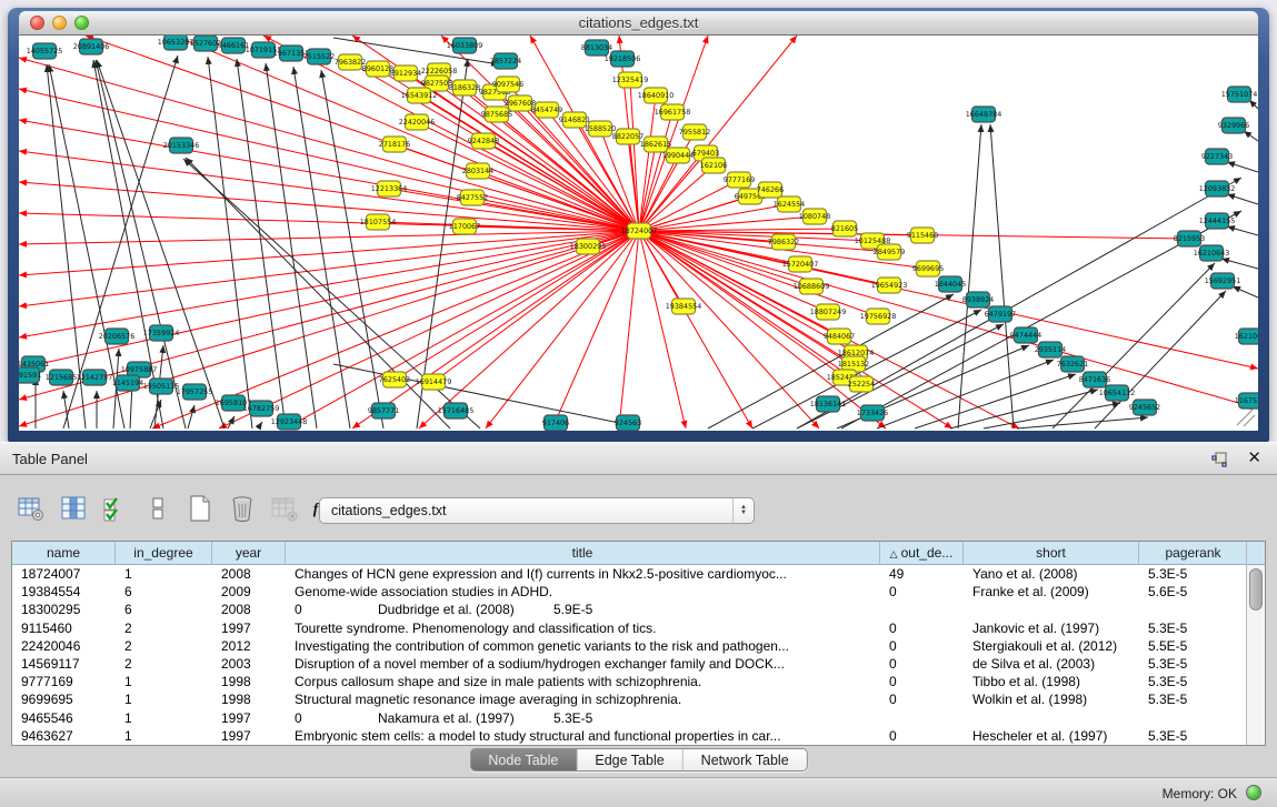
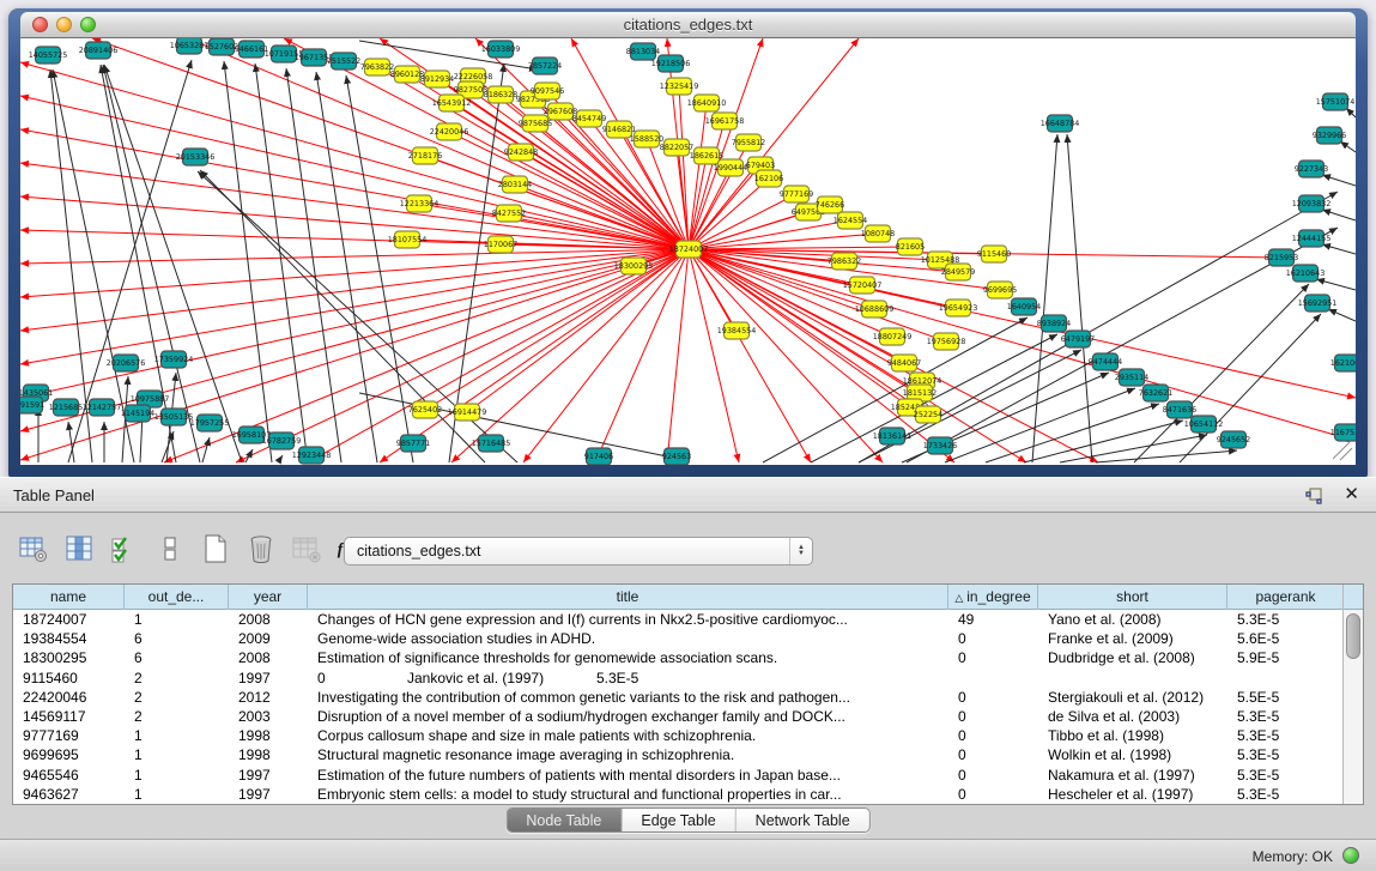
  citations_edges.txt
  14055725
  20891406
  10653287
  1527602
  9466161
  1071915
  1967135
  7515522
  16033809
  7857224
  8813034
  19218506
  20153346
  16648784
  15751074
  9329966
  9227343
  12093832
  12444155
  8215953
  16210643
  15692951
  16210
  11675
- 1844045
+ 1640954
  8938924
  6479197
  9474444
  2935114
  7632621
  8471636
  10654112
  9245652
  20206576
  17359924
  1435061
  91591
  1215685
  12142757
  10975887
  1145194
  13505135
  17957255
  1695810
  16782759
  12923448
  9857771
  15716485
  18136141
  1733426
  924563
  917406
  7963822
  8960128
  8912934
  22226058
  9827505
  16543912
  8186328
  9097546
  2967608
  9875685
  8454749
  9146821
  22420046
  2718176
  9242848
  2803144
  12213364
  8427552
  18107554
  1170067
  18300295
  12325419
  18640910
  16961758
  1588520
  8822057
  1862615
  7955812
  1990444
  679403
  162106
  9777169
  64975
  746266
  1624554
  1080748
  821605
  10125488
  2849579
  9115460
  9699695
  19654923
  19756928
  7986322
  15720407
  10688609
  18807249
  9484067
  18612074
  1815132
  252254
  19384554
  7625402
  16914479
  18724007
  Table Panel
  ✕
  f
  citations_edges.txt
  name
- in_degree
+ out_de...
  year
  title
- △ out_de...
+ △ in_degree
  short
  pagerank
  18724007
  1
  2008
  Changes of HCN gene expression and I(f) currents in Nkx2.5-positive cardiomyoc...
  49
  Yano et al. (2008)
  5.3E-5
  19384554
  6
  2009
  Genome-wide association studies in ADHD.
  0
  Franke et al. (2009)
  5.6E-5
  18300295
  6
  2008
+ Estimation of significance thresholds for genomewide association scans.
  0
  Dudbridge et al. (2008)
  5.9E-5
  9115460
  2
  1997
- Tourette syndrome. Phenomenology and classification of tics.
  0
  Jankovic et al. (1997)
  5.3E-5
  22420046
  2
  2012
  Investigating the contribution of common genetic variants to the risk and pathogen...
  0
  Stergiakouli et al. (2012)
  5.5E-5
  14569117
  2
  2003
  Disruption of a novel member of a sodium/hydrogen exchanger family and DOCK...
  0
  de Silva et al. (2003)
  5.3E-5
  9777169
  1
  1998
  Corpus callosum shape and size in male patients with schizophrenia.
  0
  Tibbo et al. (1998)
  5.3E-5
  9699695
  1
  1998
  Structural magnetic resonance image averaging in schizophrenia.
  0
  Wolkin et al. (1998)
  5.3E-5
  9465546
  1
  1997
+ Estimation of the future numbers of patients with mental disorders in Japan base...
  0
  Nakamura et al. (1997)
  5.3E-5
  9463627
  1
  1997
  Embryonic stem cells: a model to study structural and functional properties in car...
  0
  Hescheler et al. (1997)
  5.3E-5
  Node Table
  Edge Table
  Network Table
  Memory: OK
